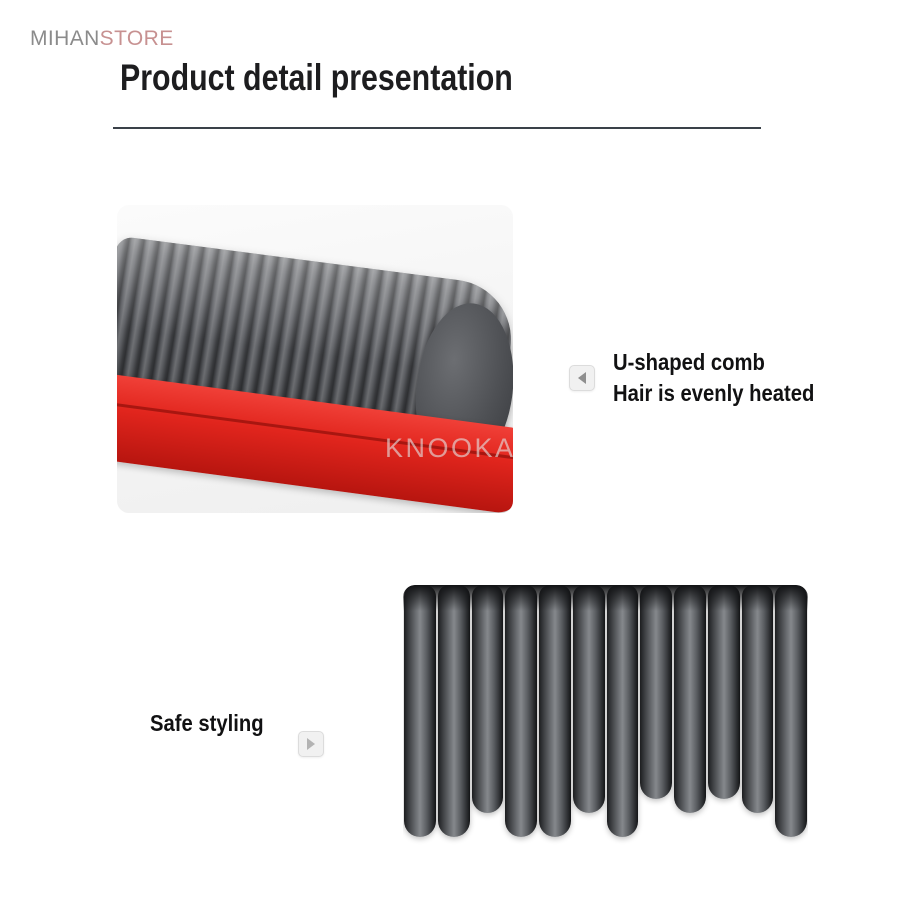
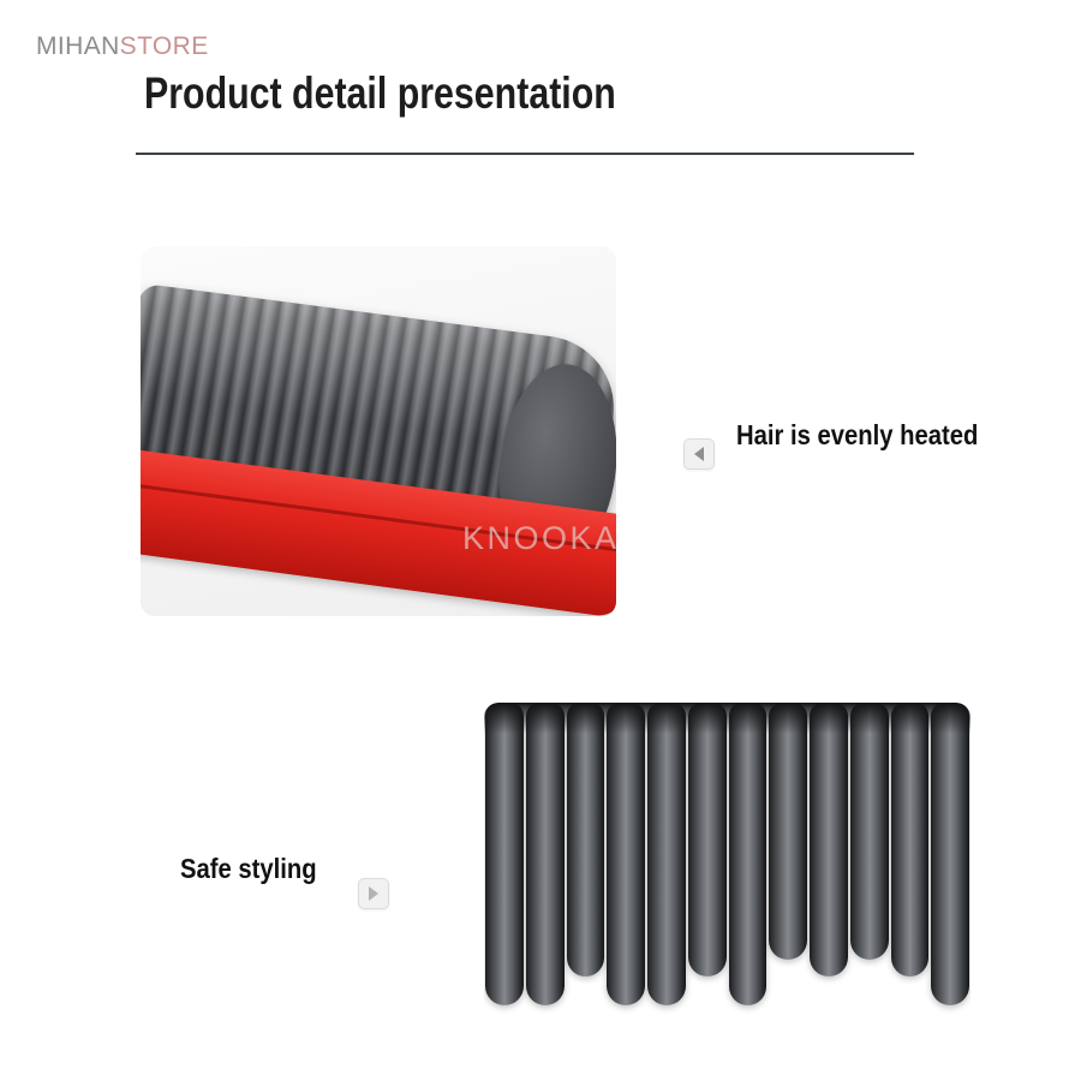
  MIHANSTORE
  Product detail presentation
  KNOOKA
- U-shaped comb
  Hair is evenly heated
  Safe styling
